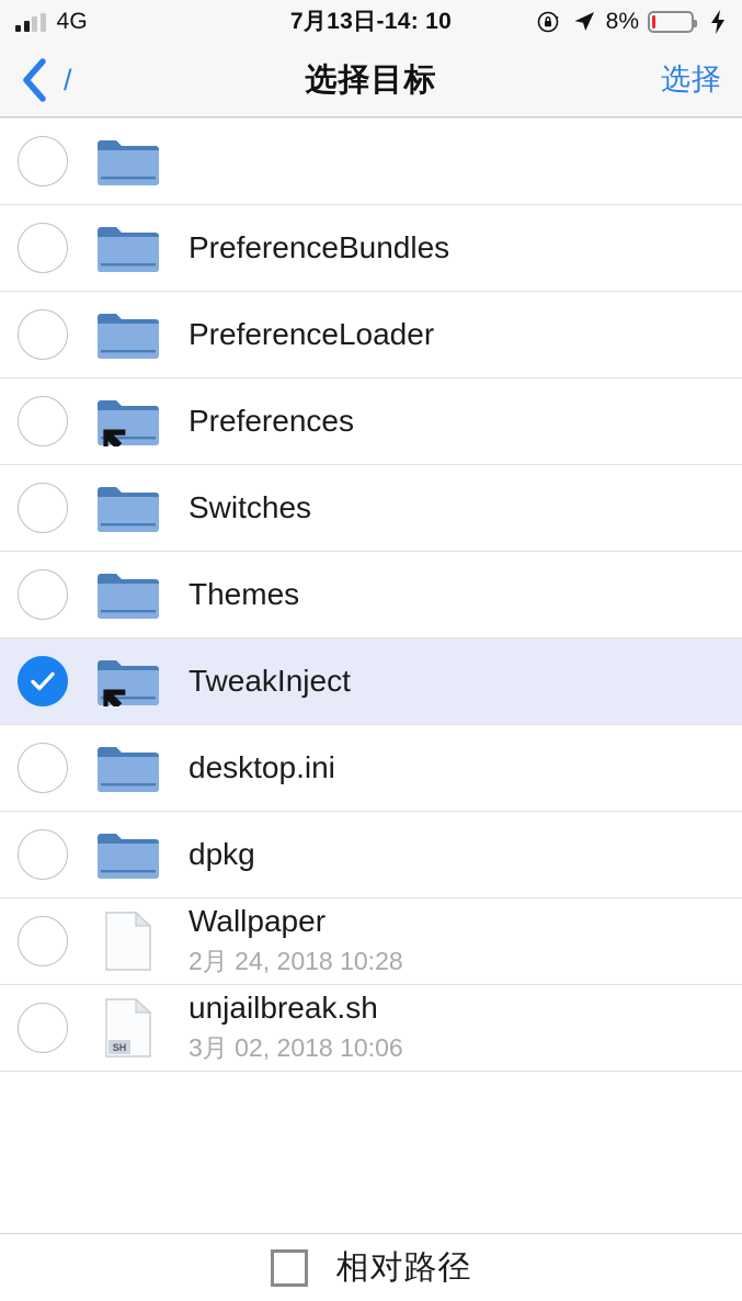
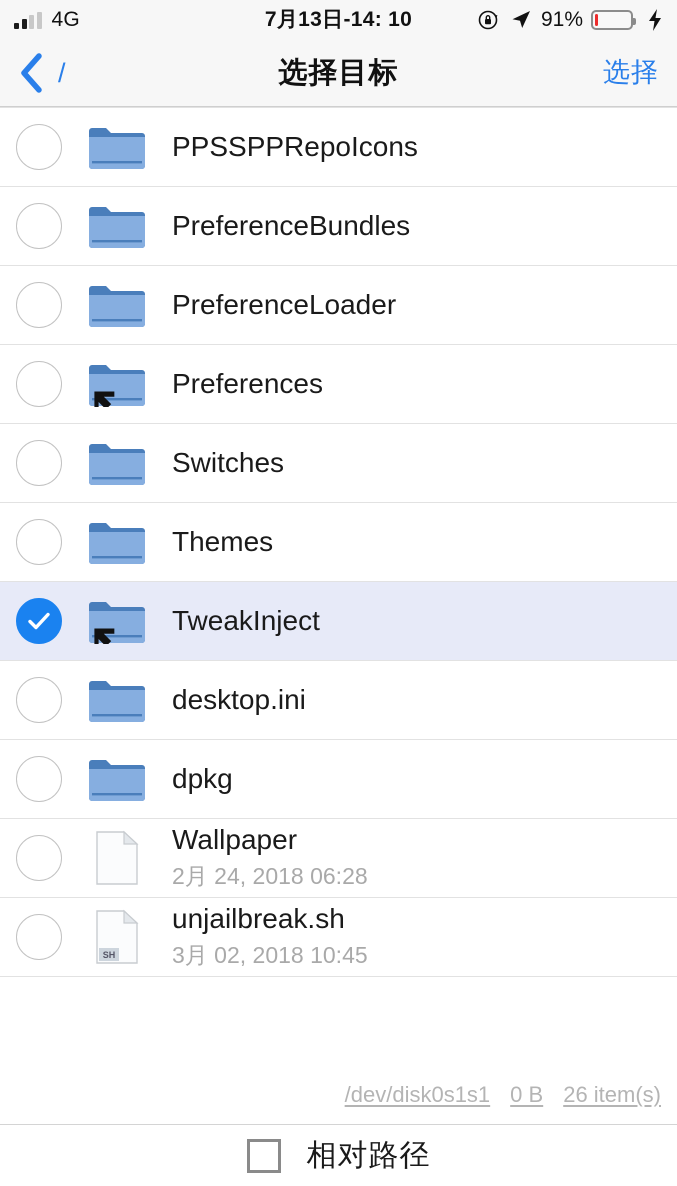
  4G
  7月13日-14: 10
- 8%
+ 91%
  /
  选择目标
  选择
+ PPSSPPRepoIcons
  PreferenceBundles
  PreferenceLoader
  Preferences
  Switches
  Themes
  TweakInject
  desktop.ini
  dpkg
  Wallpaper
- 2月 24, 2018 10:28
+ 2月 24, 2018 06:28
  SH
  unjailbreak.sh
- 3月 02, 2018 10:06
+ 3月 02, 2018 10:45
+ /dev/disk0s1s1
+ 0 B
+ 26 item(s)
  相对路径
